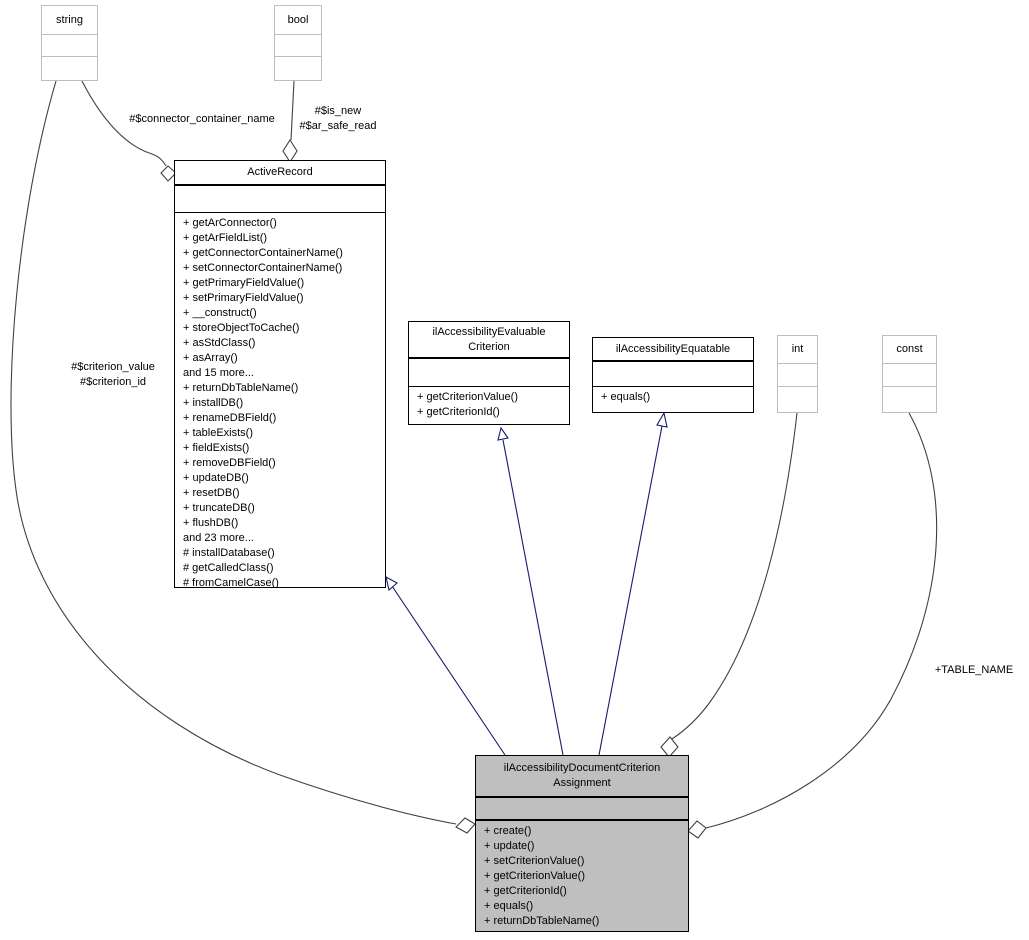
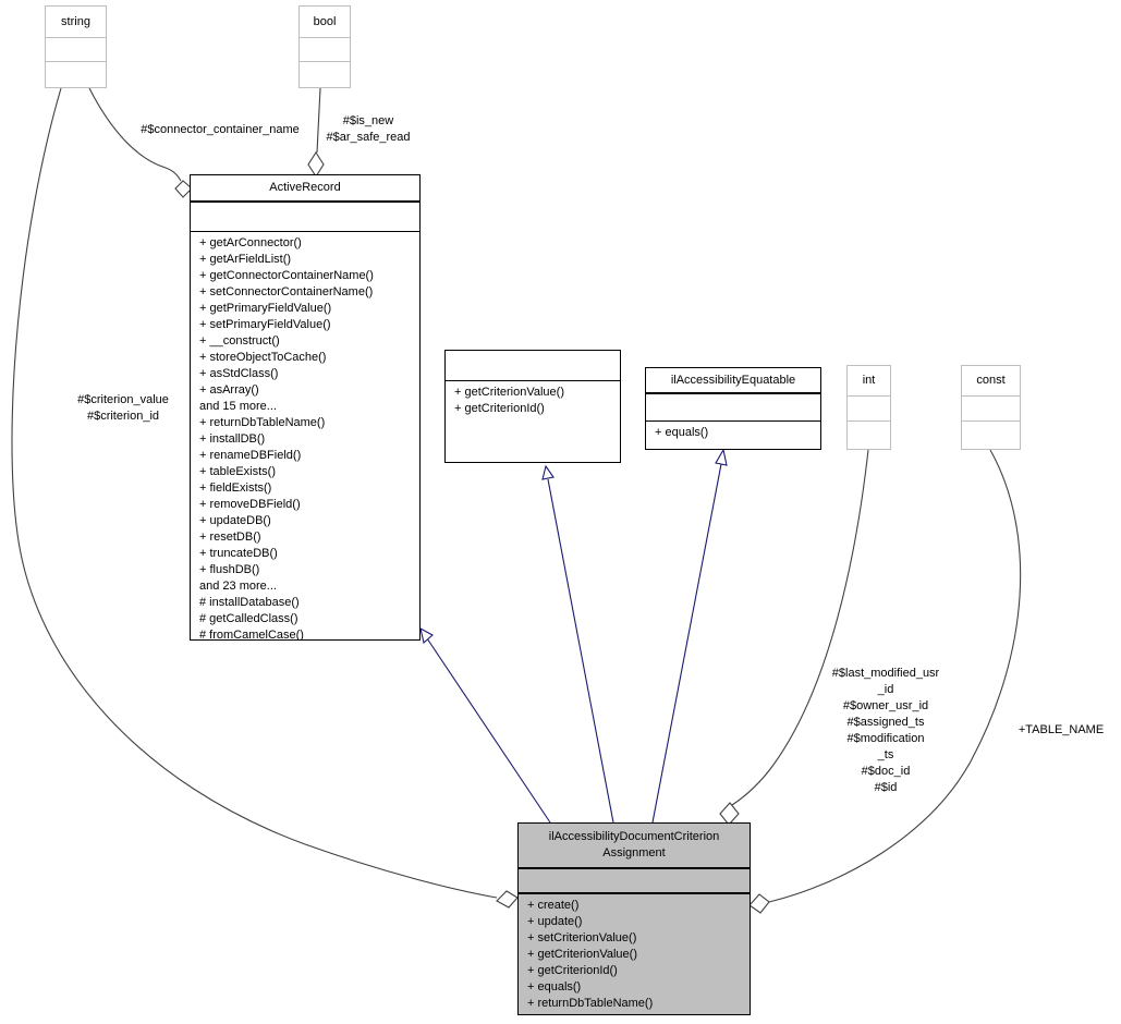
  string
  bool
  int
  const
  ActiveRecord
  + getArConnector()
  + getArFieldList()
  + getConnectorContainerName()
  + setConnectorContainerName()
  + getPrimaryFieldValue()
  + setPrimaryFieldValue()
  + __construct()
  + storeObjectToCache()
  + asStdClass()
  + asArray()
  and 15 more...
  + returnDbTableName()
  + installDB()
  + renameDBField()
  + tableExists()
  + fieldExists()
  + removeDBField()
  + updateDB()
  + resetDB()
  + truncateDB()
  + flushDB()
  and 23 more...
  # installDatabase()
  # getCalledClass()
  # fromCamelCase()
- ilAccessibilityEvaluable
- Criterion
  + getCriterionValue()
  + getCriterionId()
  ilAccessibilityEquatable
  + equals()
  ilAccessibilityDocumentCriterion
  Assignment
  + create()
  + update()
  + setCriterionValue()
  + getCriterionValue()
  + getCriterionId()
  + equals()
  + returnDbTableName()
  #$connector_container_name
  #$is_new
  #$ar_safe_read
  #$criterion_value
  #$criterion_id
+ #$last_modified_usr
+ _id
+ #$owner_usr_id
+ #$assigned_ts
+ #$modification
+ _ts
+ #$doc_id
+ #$id
  +TABLE_NAME
